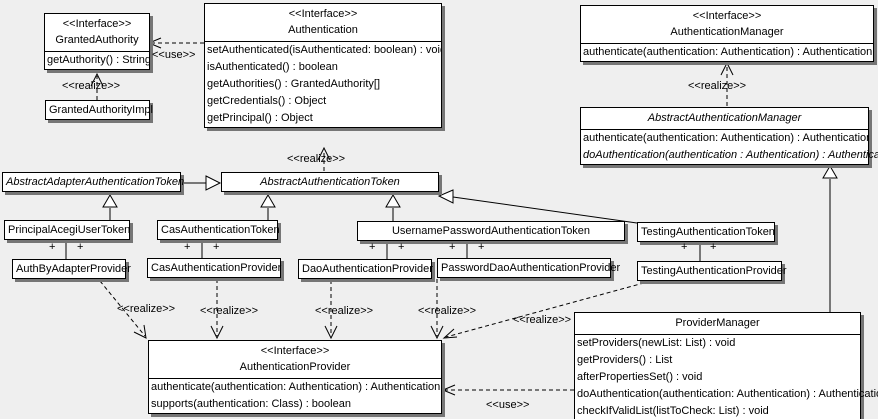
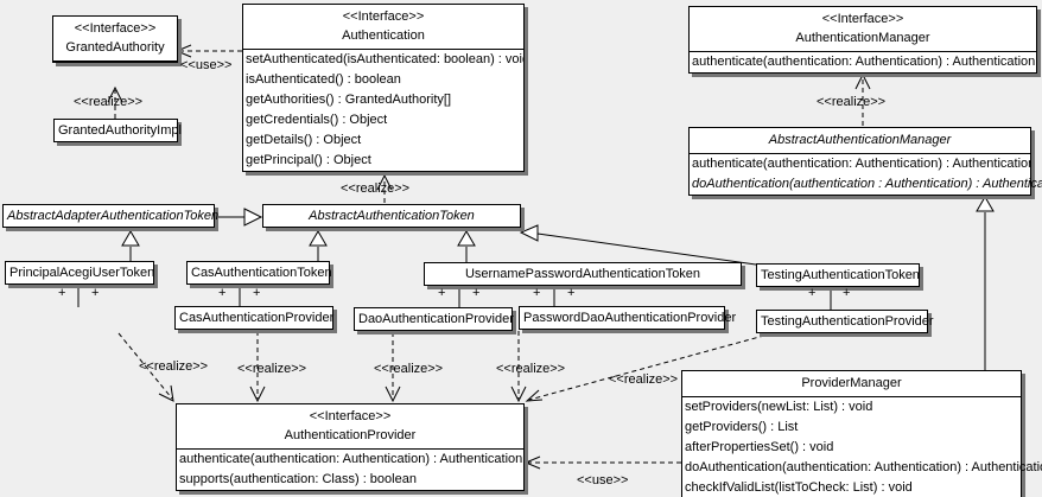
  <<Interface>>
  GrantedAuthority
- getAuthority() : String
  GrantedAuthorityImpl
  <<Interface>>
  Authentication
  setAuthenticated(isAuthenticated: boolean) : voi
  isAuthenticated() : boolean
  getAuthorities() : GrantedAuthority[]
  getCredentials() : Object
+ getDetails() : Object
  getPrincipal() : Object
  <<Interface>>
  AuthenticationManager
  authenticate(authentication: Authentication) : Authentication
  AbstractAuthenticationManager
  authenticate(authentication: Authentication) : Authenticatio
  doAuthentication(authentication : Authentication) : Authentica
  AbstractAdapterAuthenticationToken
  AbstractAuthenticationToken
  PrincipalAcegiUserToken
  CasAuthenticationToken
  UsernamePasswordAuthenticationToken
  TestingAuthenticationToken
- AuthByAdapterProvider
  CasAuthenticationProvider
  DaoAuthenticationProvider
  PasswordDaoAuthenticationProvider
  TestingAuthenticationProvider
  <<Interface>>
  AuthenticationProvider
  authenticate(authentication: Authentication) : Authentication
  supports(authentication: Class) : boolean
  ProviderManager
  setProviders(newList: List) : void
  getProviders() : List
  afterPropertiesSet() : void
  doAuthentication(authentication: Authentication) : Authenticati
  checkIfValidList(listToCheck: List) : void
  <<use>>
  <<realize>>
  <<realize>>
  <<realize>>
  <<realize>>
  <<realize>>
  <<realize>>
  <<realize>>
  <<realize>>
  <<use>>
  +
  +
  +
  +
  +
  +
  +
  +
  +
  +
